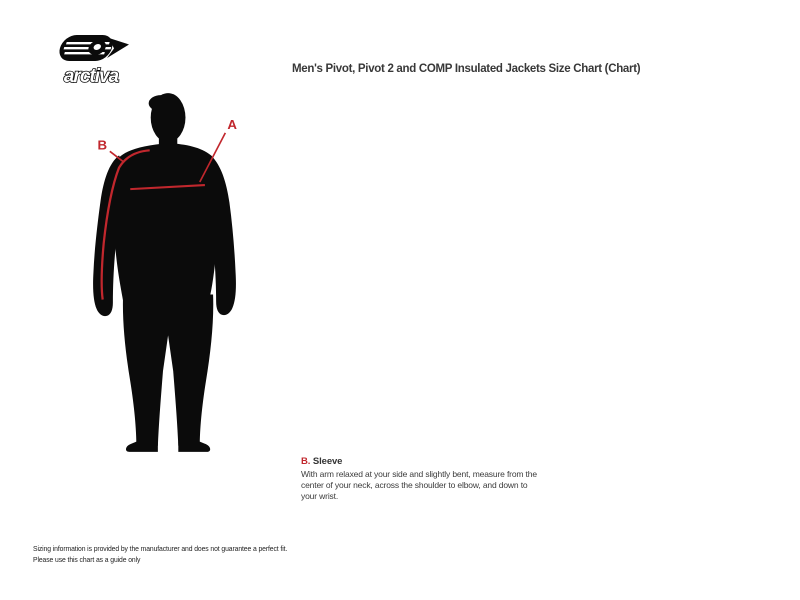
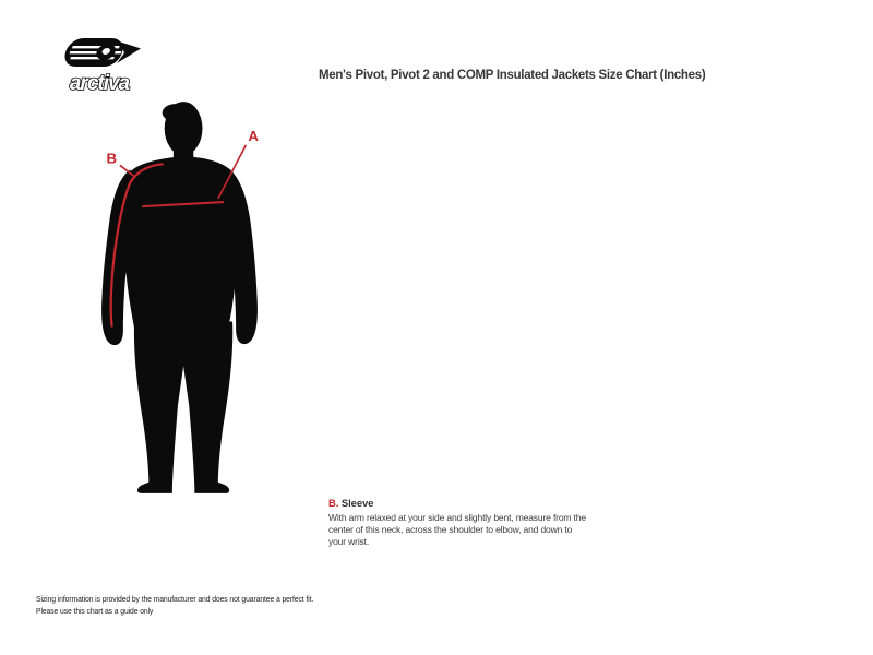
  arctiva
  A
  B
- Men's Pivot, Pivot 2 and COMP Insulated Jackets Size Chart (Chart)
+ Men's Pivot, Pivot 2 and COMP Insulated Jackets Size Chart (Inches)
  B. Sleeve
- With arm relaxed at your side and slightly bent, measure from the center of your neck, across the shoulder to elbow, and down to your wrist.
+ With arm relaxed at your side and slightly bent, measure from the center of this neck, across the shoulder to elbow, and down to your wrist.
  Sizing information is provided by the manufacturer and does not guarantee a perfect fit.
  Please use this chart as a guide only
